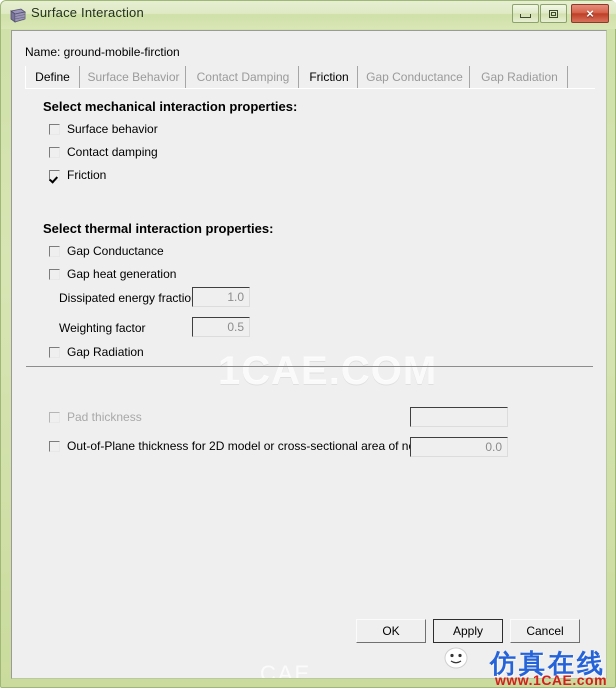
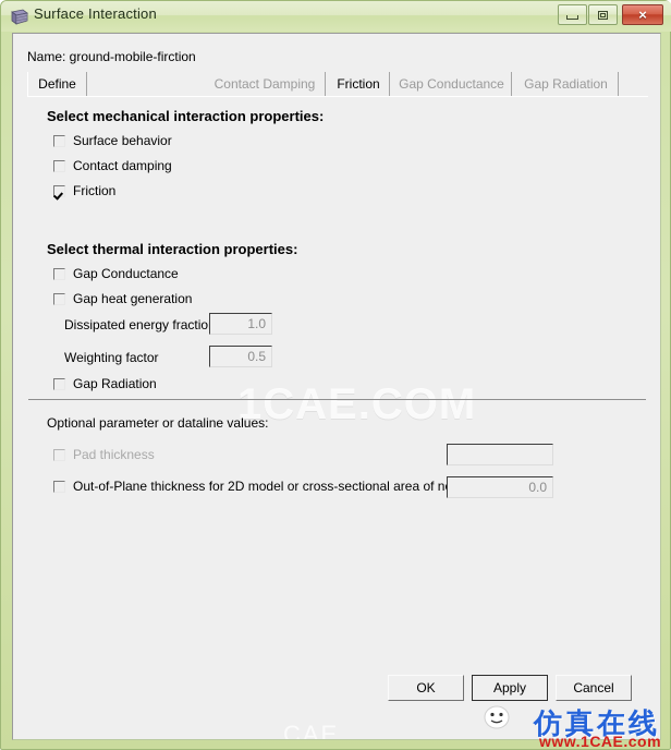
  Surface Interaction
  ×
  1CAE.COM
  CAE
  Name: ground-mobile-firction
  Define
- Surface Behavior
  Contact Damping
  Friction
  Gap Conductance
  Gap Radiation
  Select mechanical interaction properties:
  Surface behavior
  Contact damping
  Friction
  Select thermal interaction properties:
  Gap Conductance
  Gap heat generation
  Gap Radiation
  Dissipated energy fractio
  1.0
  Weighting factor
  0.5
+ Optional parameter or dataline values:
  Pad thickness
  Out-of-Plane thickness for 2D model or cross-sectional area of n
  0.0
  OK
  Apply
  Cancel
  仿真在线
  www.1CAE.com
